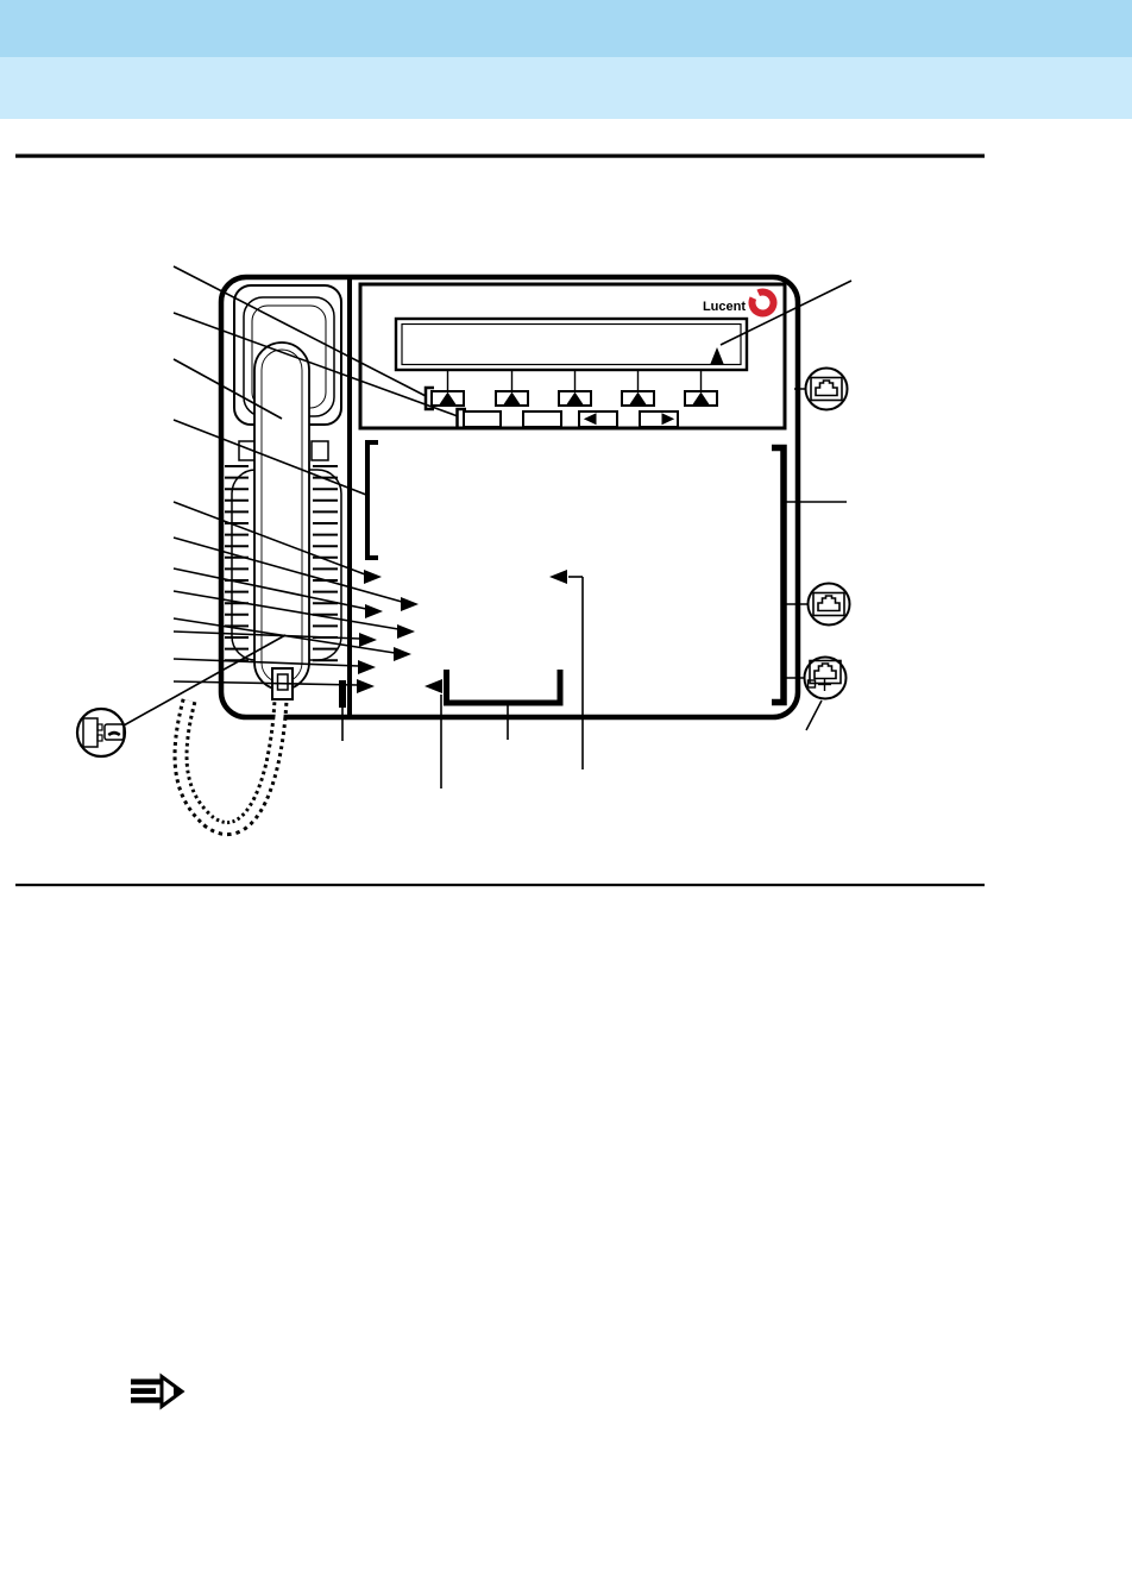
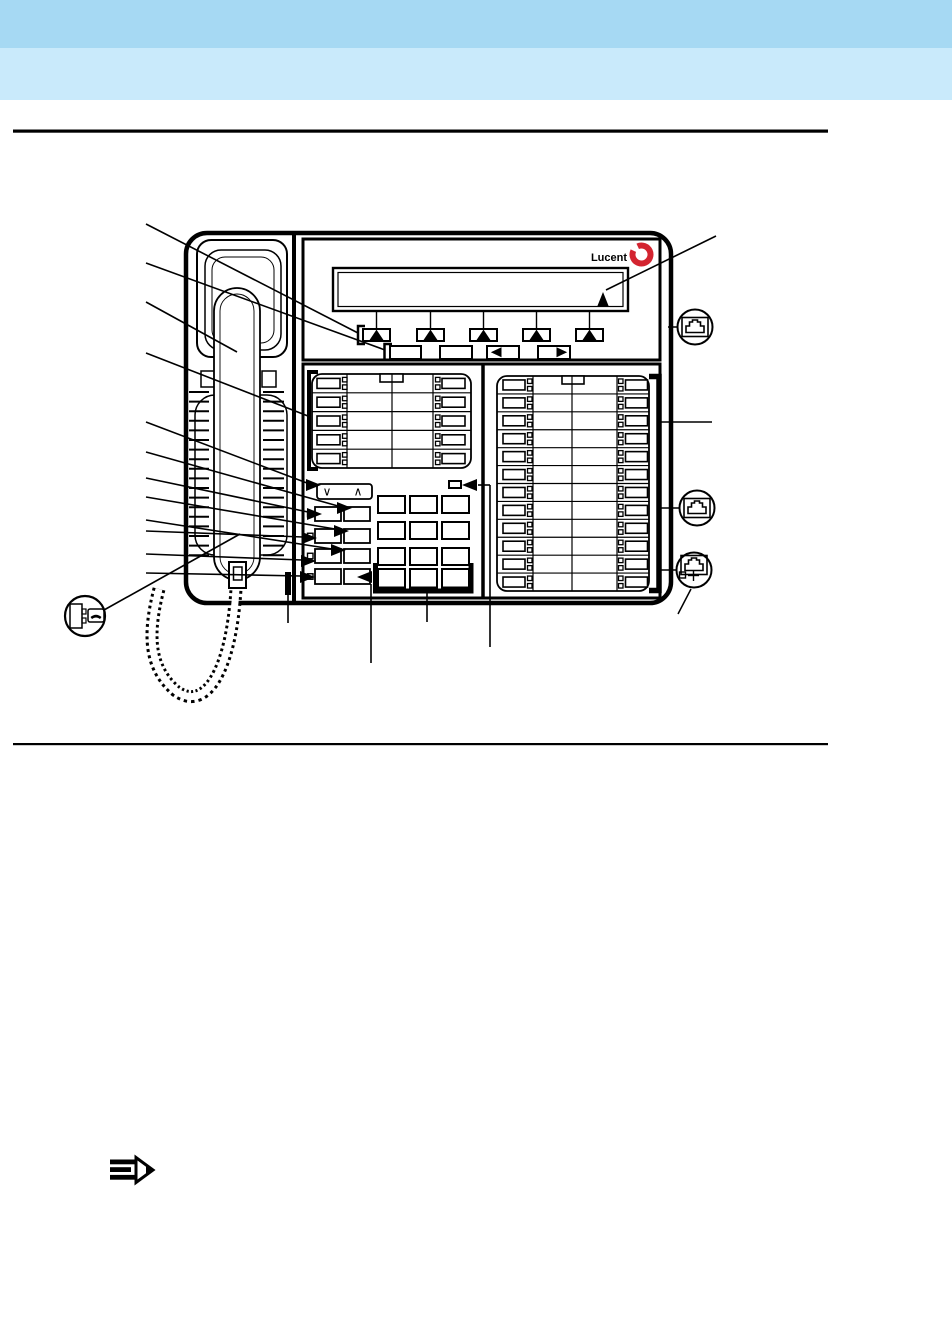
  Lucent
+ ∨
+ ∧
